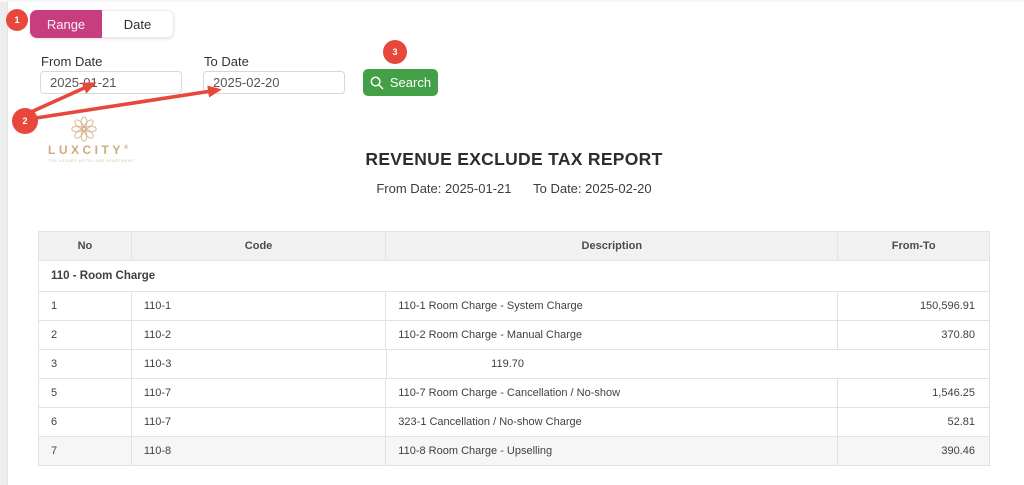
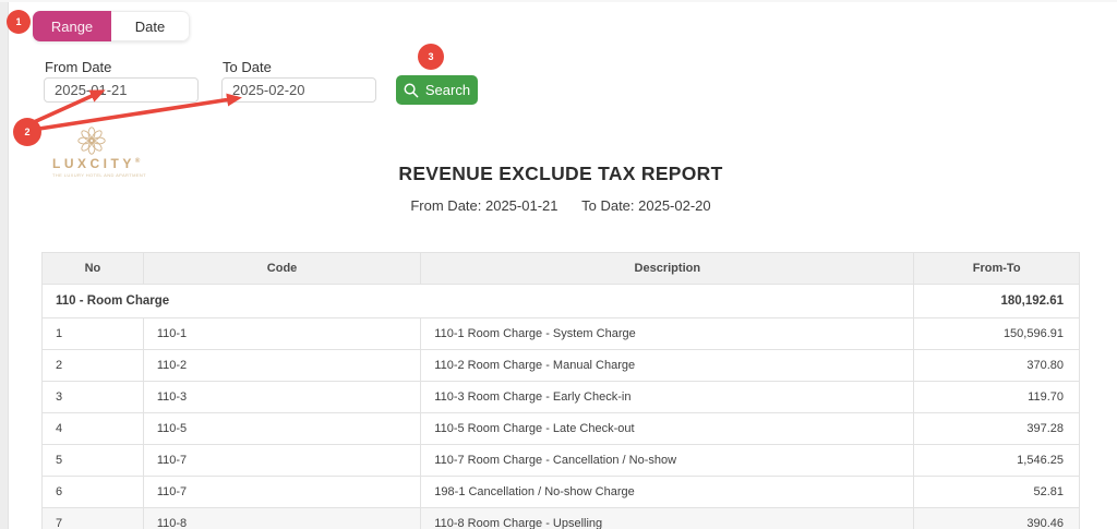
  Range
  Date
  From Date
  2025-01-21
  To Date
  2025-02-20
  Search
  LUXCITY
  REVENUE EXCLUDE TAX REPORT
  From Date: 2025-01-21 To Date: 2025-02-20
  No
  Code
  Description
  From-To
  110 - Room Charge
+ 180,192.61
  1
  110-1
  110-1 Room Charge - System Charge
  150,596.91
  2
  110-2
  110-2 Room Charge - Manual Charge
  370.80
  3
  110-3
+ 110-3 Room Charge - Early Check-in
  119.70
+ 4
+ 110-5
+ 110-5 Room Charge - Late Check-out
+ 397.28
  5
  110-7
  110-7 Room Charge - Cancellation / No-show
  1,546.25
  6
  110-7
- 323-1 Cancellation / No-show Charge
+ 198-1 Cancellation / No-show Charge
  52.81
  7
  110-8
  110-8 Room Charge - Upselling
  390.46
  1
  2
  3
